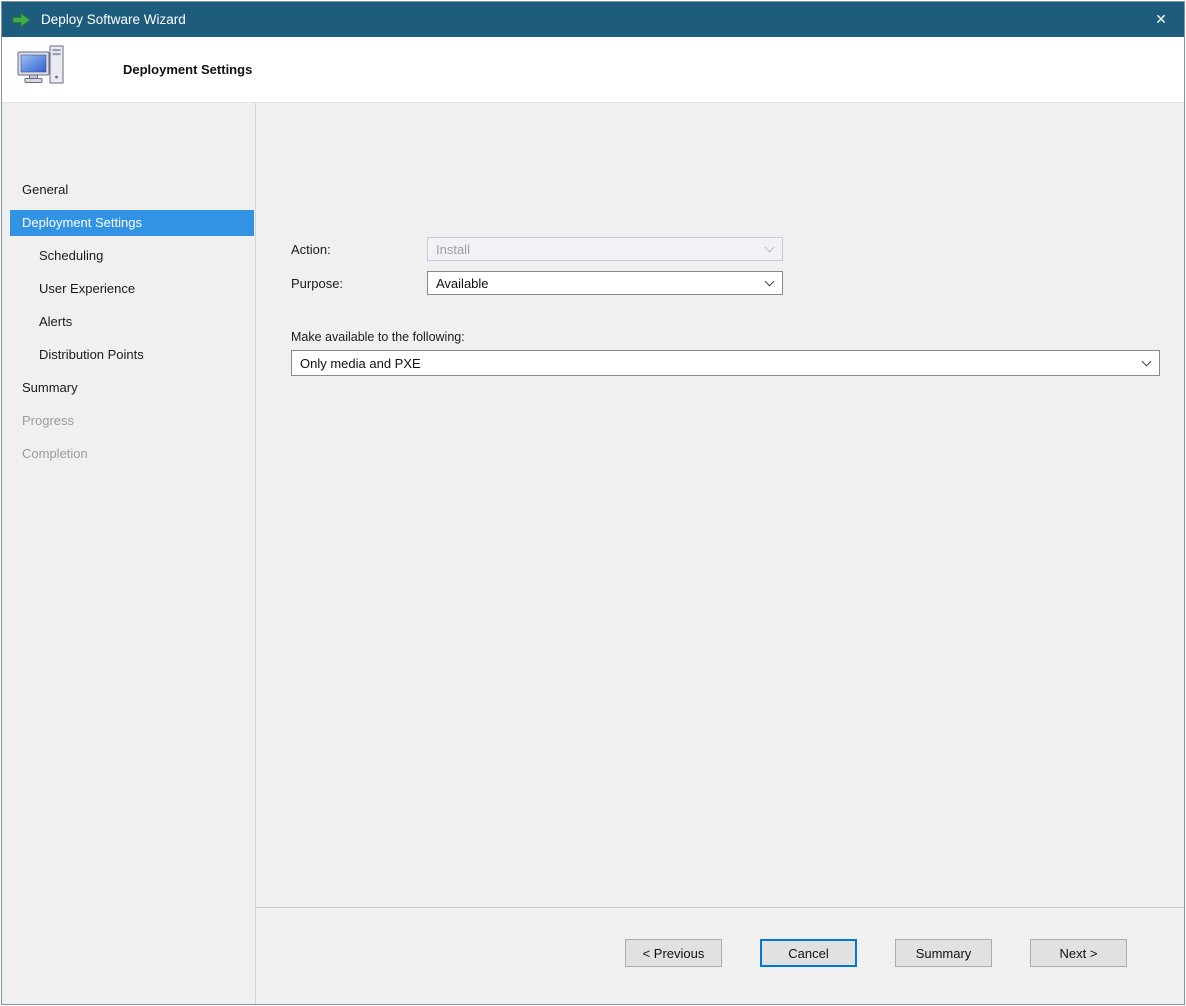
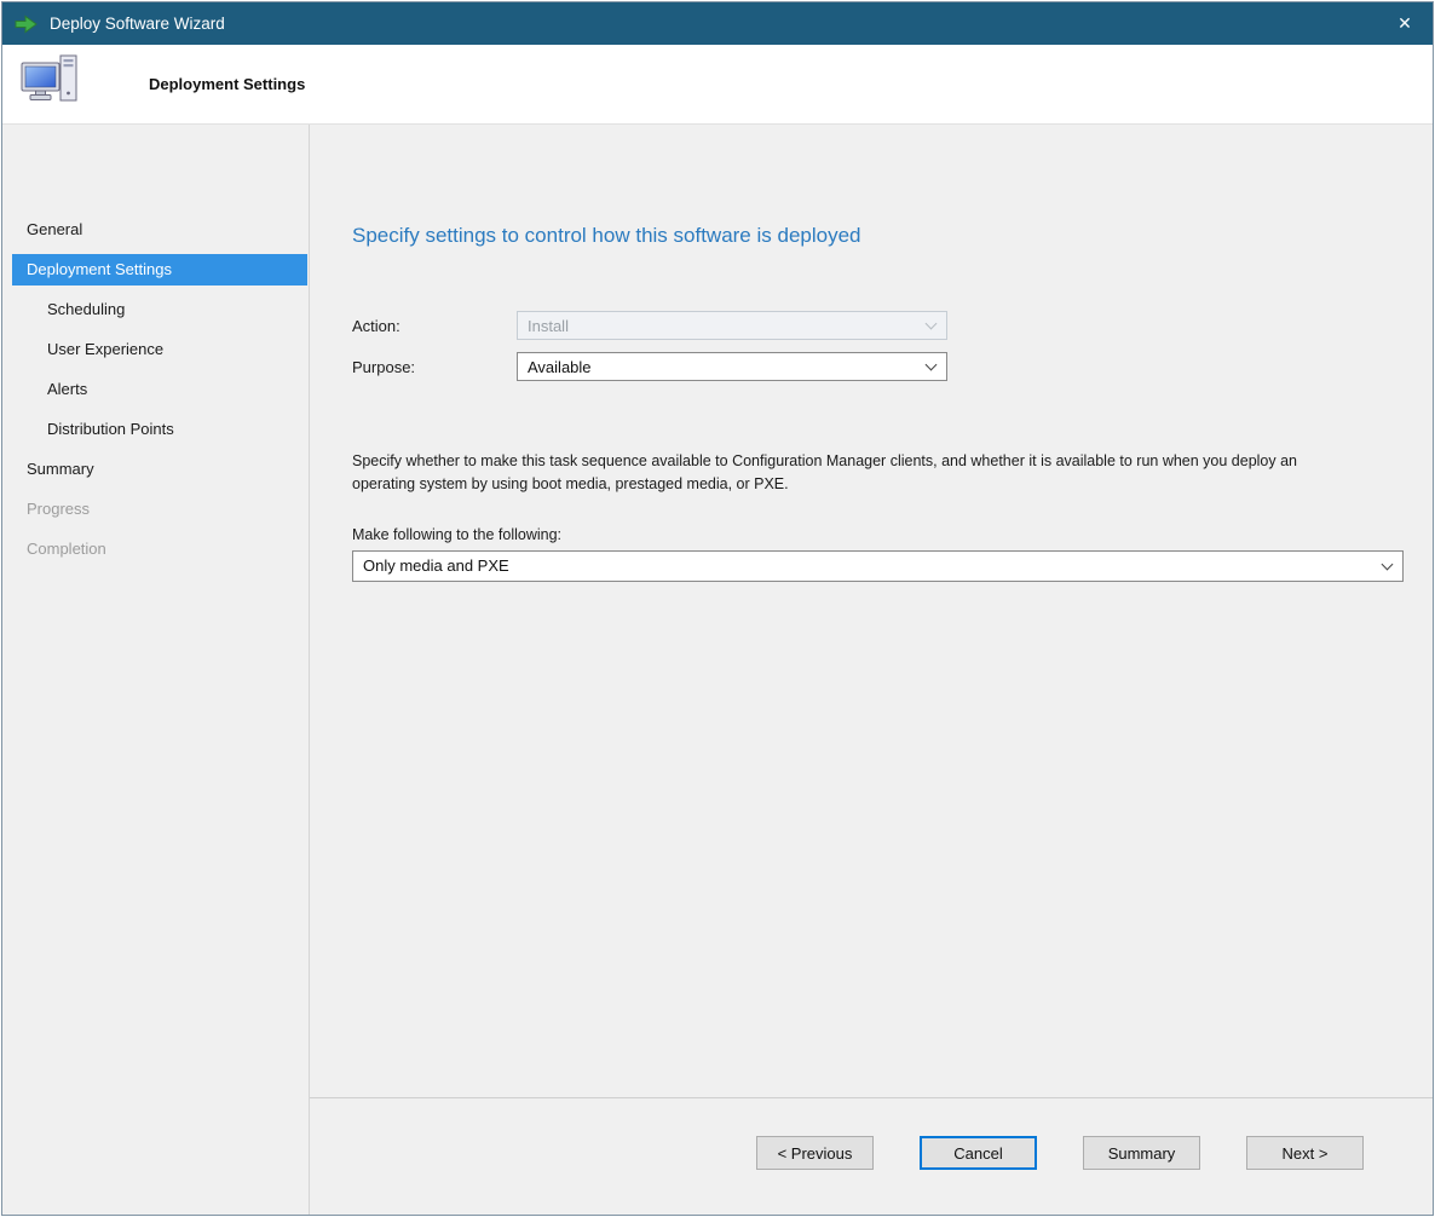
  Deploy Software Wizard
  ✕
  Deployment Settings
  General
  Deployment Settings
  Scheduling
  User Experience
  Alerts
  Distribution Points
  Summary
  Progress
  Completion
+ Specify settings to control how this software is deployed
  Action:
  Install
  Purpose:
  Available
+ Specify whether to make this task sequence available to Configuration Manager clients, and whether it is available to run when you deploy an operating system by using boot media, prestaged media, or PXE.
- Make available to the following:
+ Make following to the following:
  Only media and PXE
  < Previous
  Cancel
  Summary
  Next >
